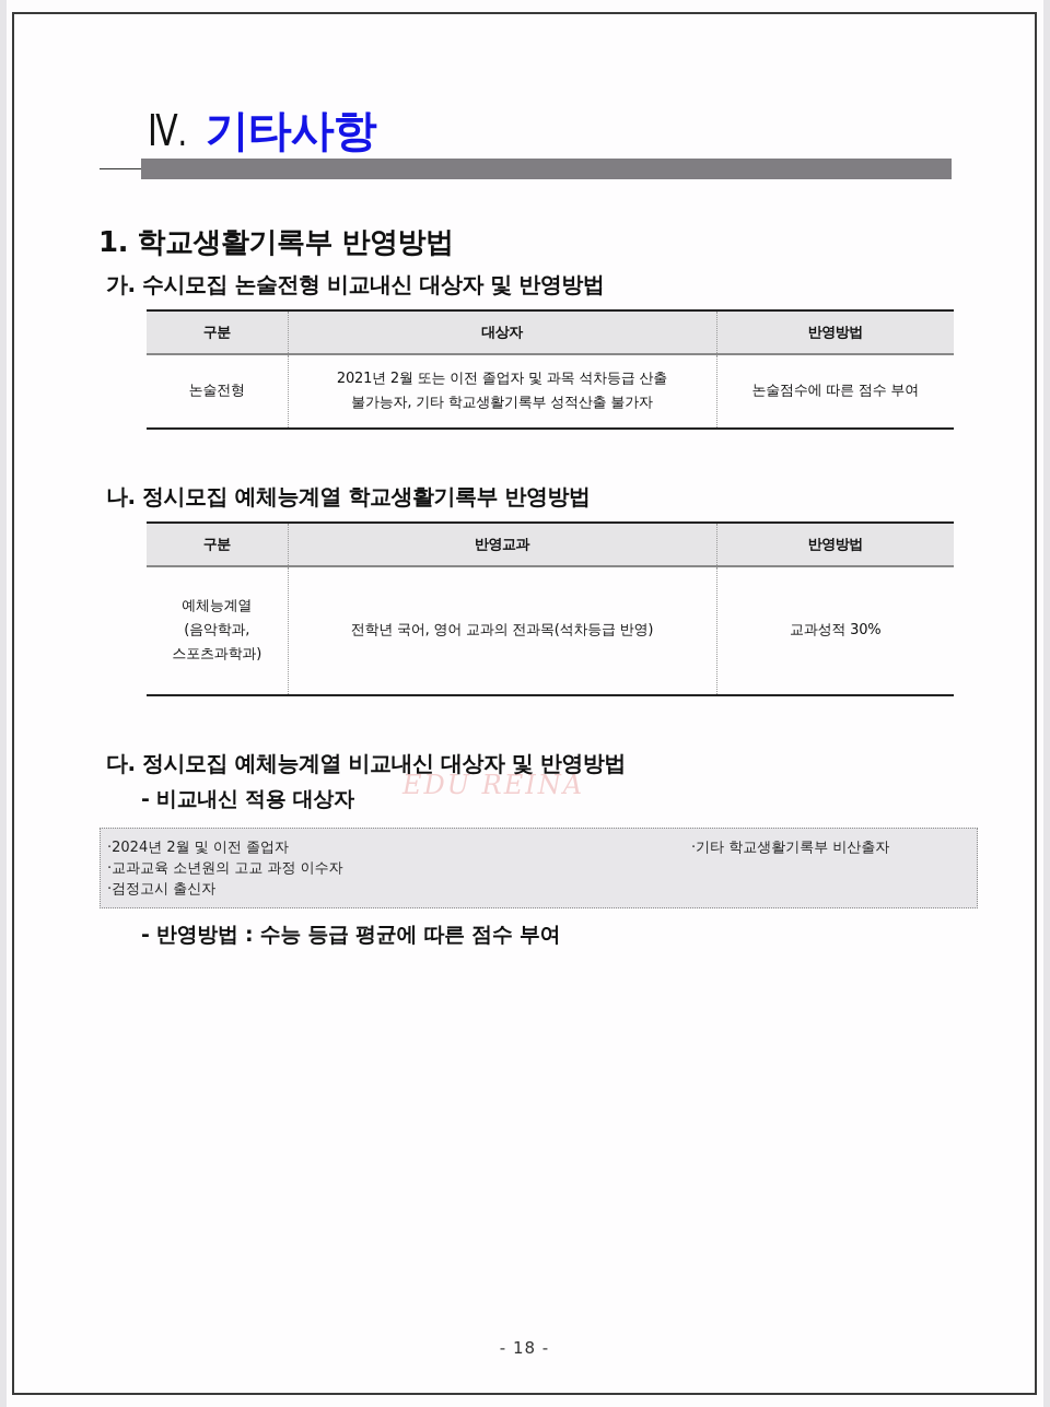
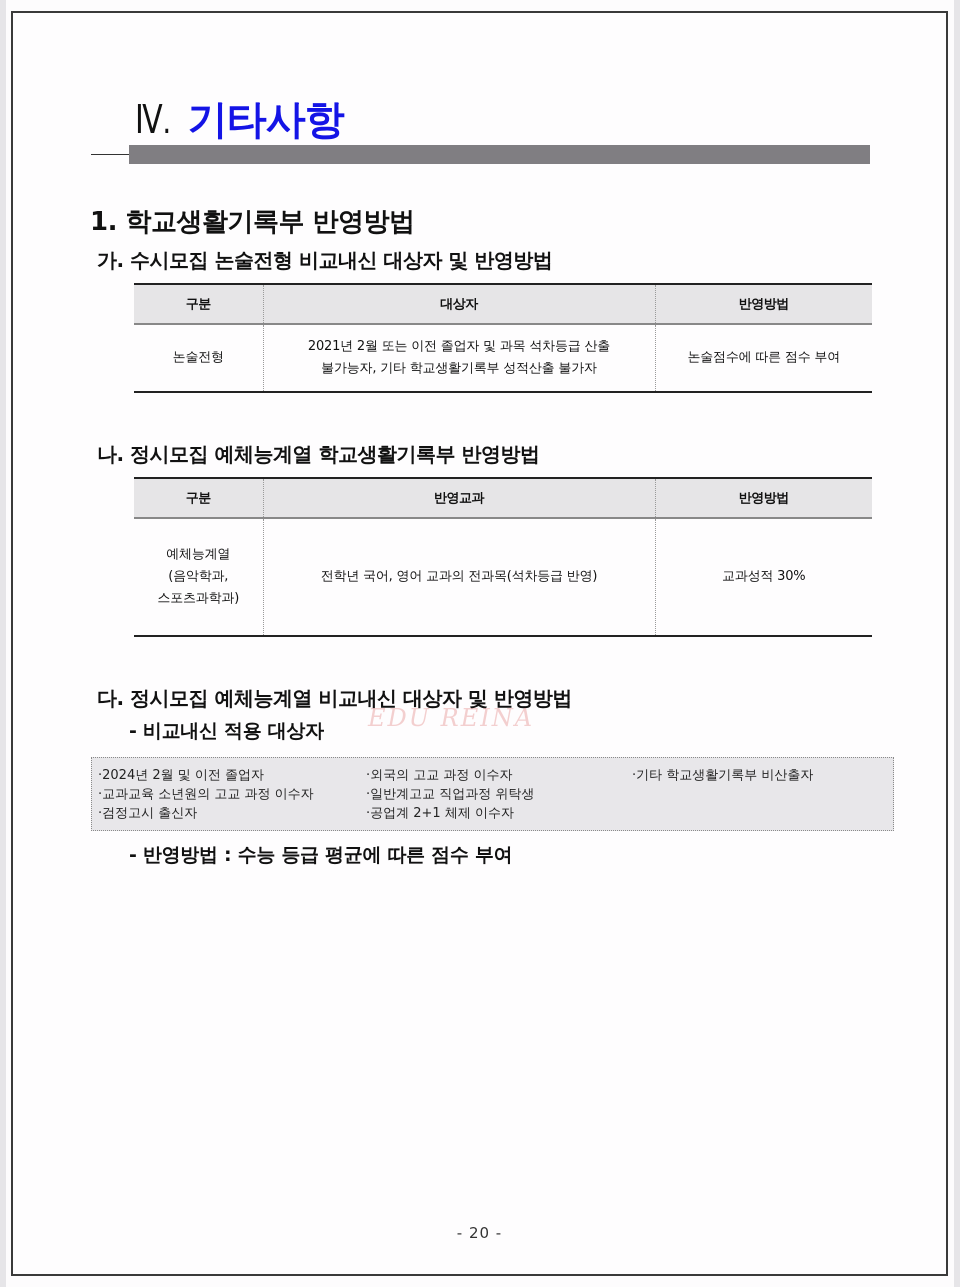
  Ⅳ. 기타사항
  1. 학교생활기록부 반영방법
  가. 수시모집 논술전형 비교내신 대상자 및 반영방법
  구분	대상자	반영방법
  논술전형	2021년 2월 또는 이전 졸업자 및 과목 석차등급 산출 불가능자, 기타 학교생활기록부 성적산출 불가자	논술점수에 따른 점수 부여
  나. 정시모집 예체능계열 학교생활기록부 반영방법
  구분	반영교과	반영방법
  예체능계열 (음악학과, 스포츠과학과)	전학년 국어, 영어 교과의 전과목(석차등급 반영)	교과성적 30%
  다. 정시모집 예체능계열 비교내신 대상자 및 반영방법
  EDU REINA
  - 비교내신 적용 대상자
  2024년 2월 및 이전 졸업자
  교과교육 소년원의 고교 과정 이수자
  검정고시 출신자
+ 외국의 고교 과정 이수자
+ 일반계고교 직업과정 위탁생
+ 공업계 2+1 체제 이수자
  기타 학교생활기록부 비산출자
  - 반영방법 : 수능 등급 평균에 따른 점수 부여
- - 18 -
+ - 20 -
